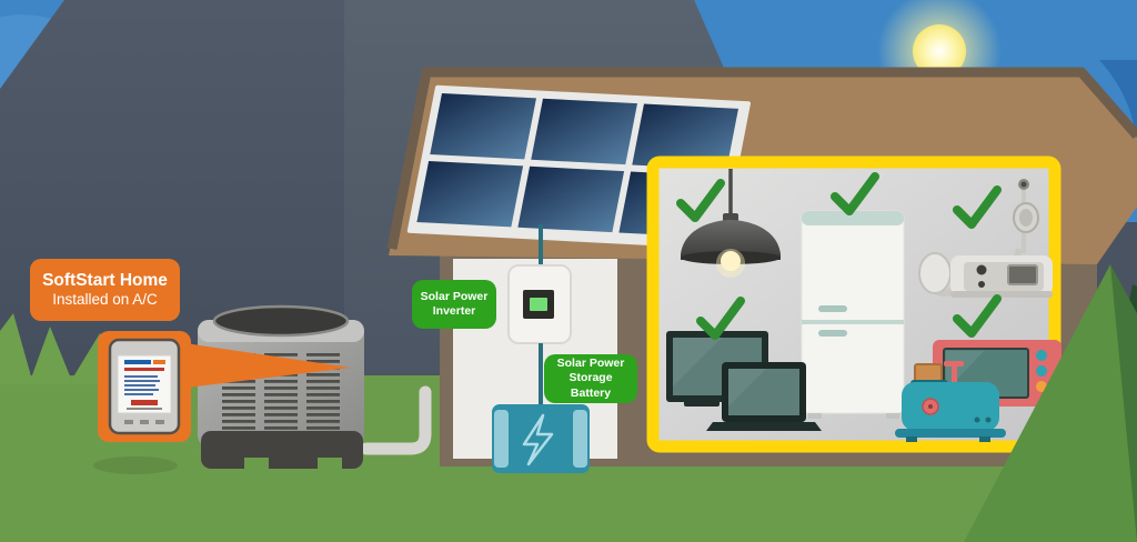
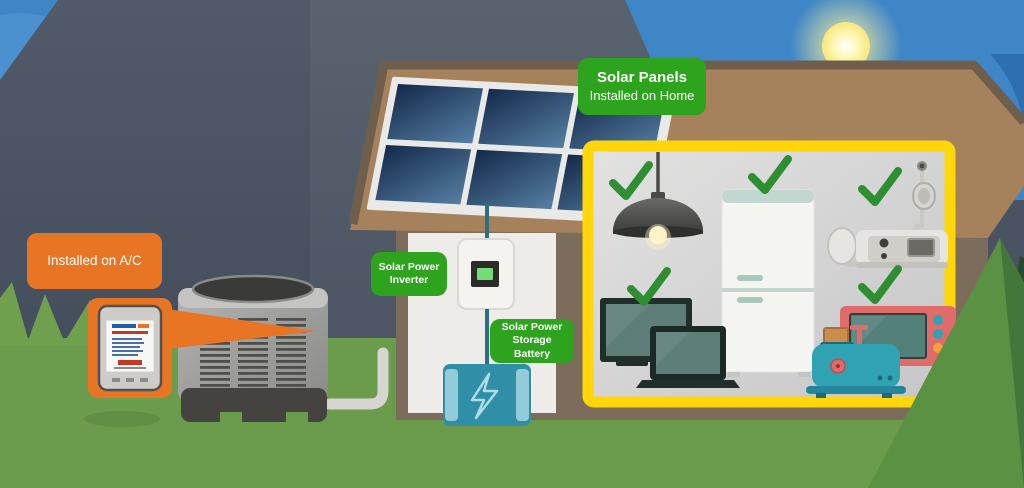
- SoftStart Home
  Installed on A/C
+ Solar Panels
+ Installed on Home
  Solar Power
  Inverter
  Solar Power
  Storage Battery
